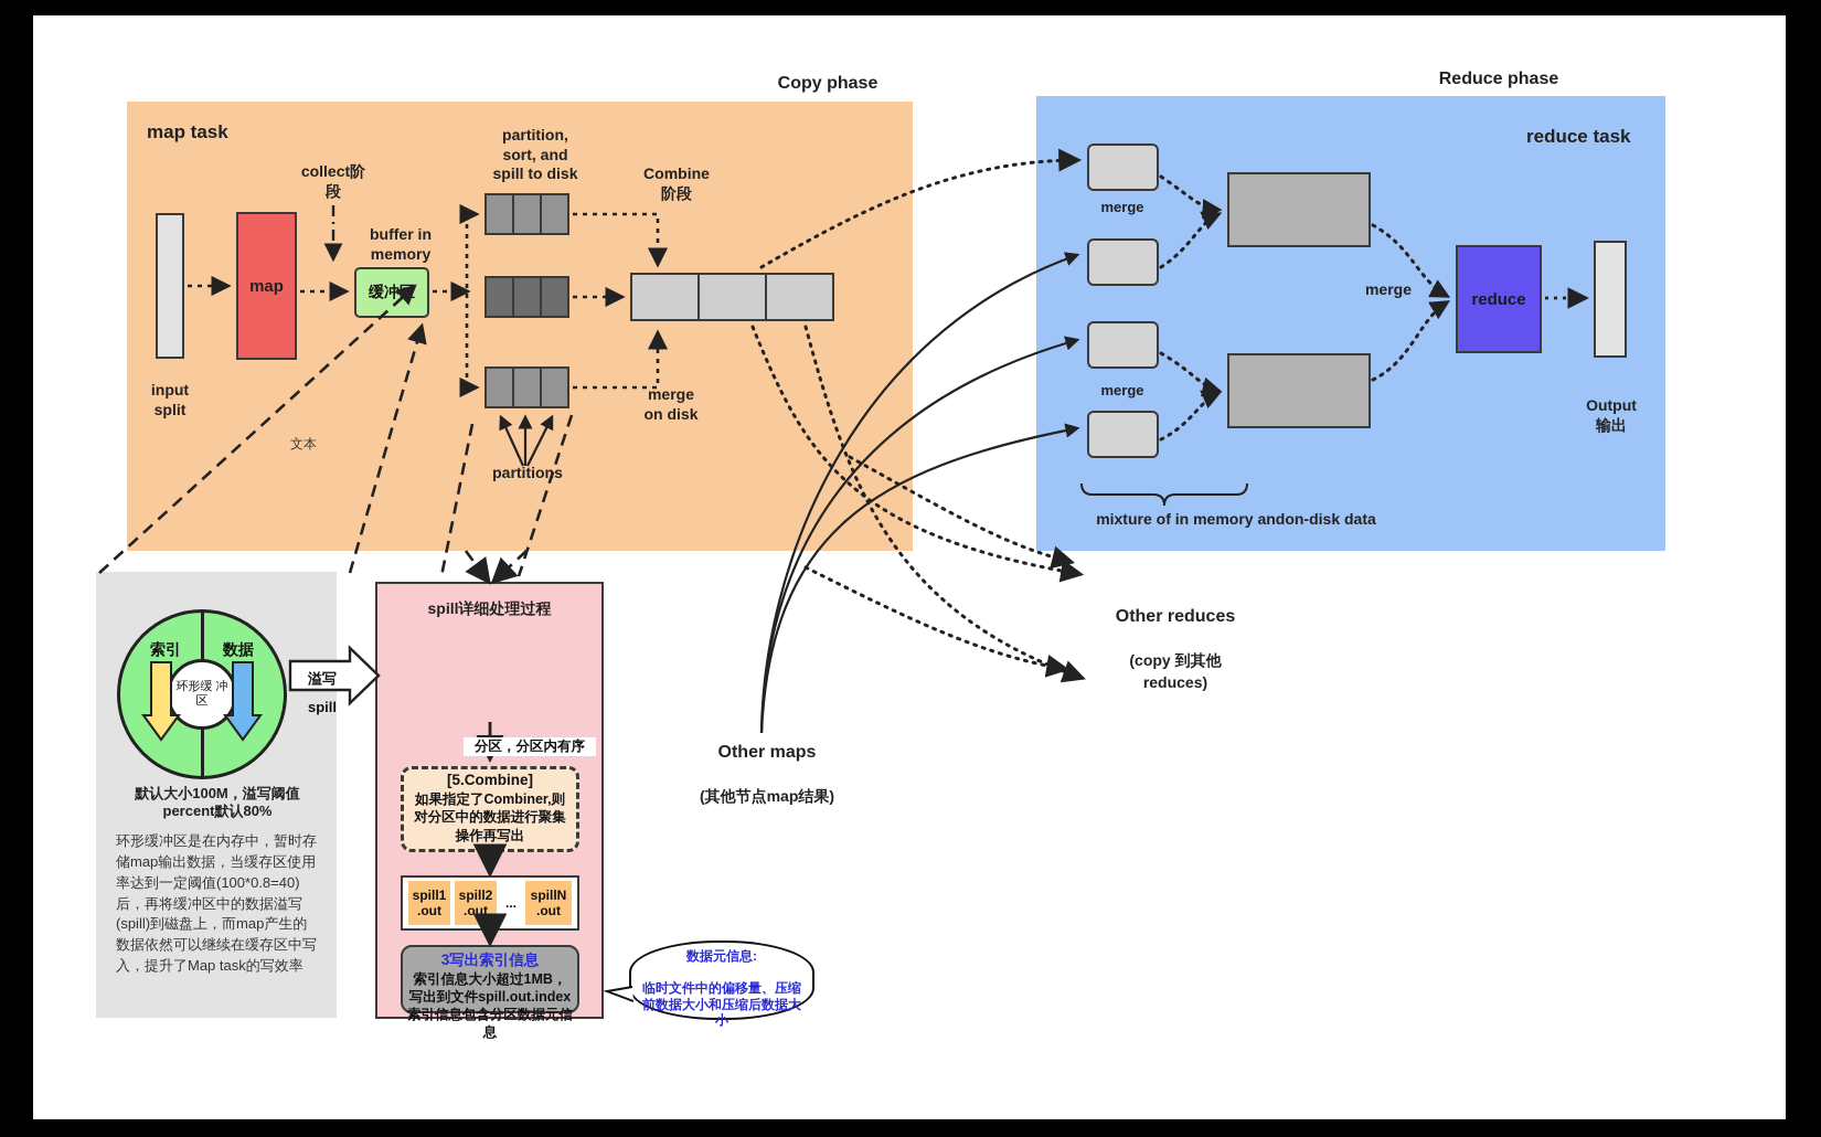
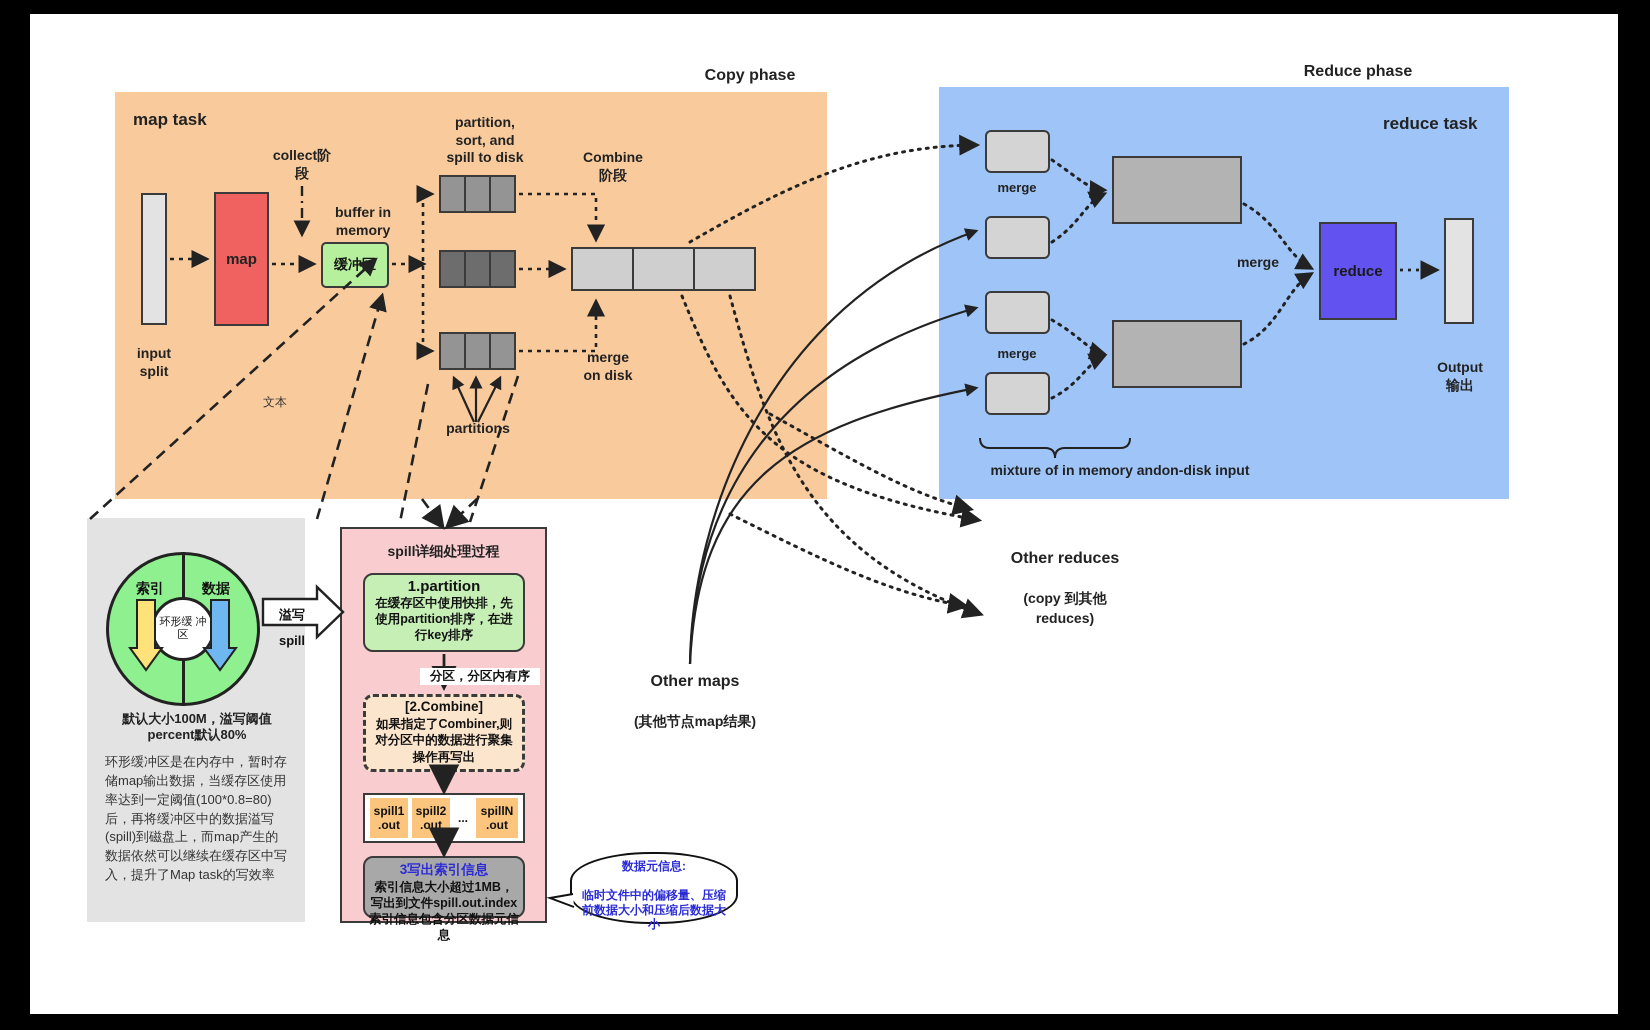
  Copy phase
  Reduce phase
  map task
  input
  split
  map
  collect阶
  段
  buffer in
  memory
  缓冲区
  partition,
  sort, and
  spill to disk
  Combine
  阶段
  merge
  on disk
  partitions
  文本
  reduce task
  merge
  merge
  merge
  reduce
  Output
  输出
- mixture of in memory andon-disk data
+ mixture of in memory andon-disk input
  Other maps
  (其他节点map结果)
  Other reduces
  (copy 到其他
  reduces)
  索引
  数据
  环形缓 冲区
  溢写
  spill
  默认大小100M，溢写阈值
  percent默认80%
- 环形缓冲区是在内存中，暂时存储map输出数据，当缓存区使用率达到一定阈值(100*0.8=40)后，再将缓冲区中的数据溢写(spill)到磁盘上，而map产生的数据依然可以继续在缓存区中写入，提升了Map task的写效率
+ 环形缓冲区是在内存中，暂时存储map输出数据，当缓存区使用率达到一定阈值(100*0.8=80)后，再将缓冲区中的数据溢写(spill)到磁盘上，而map产生的数据依然可以继续在缓存区中写入，提升了Map task的写效率
  spill详细处理过程
+ 1.partition
+ 在缓存区中使用快排，先使用partition排序，在进行key排序
  分区，分区内有序
- [5.Combine]
+ [2.Combine]
  如果指定了Combiner,则对分区中的数据进行聚集操作再写出
  spill1
  .out
  spill2
  .out
  ...
  spillN
  .out
  3写出索引信息
  索引信息大小超过1MB，写出到文件spill.out.index
  索引信息包含分区数据元信息
  数据元信息:
  临时文件中的偏移量、压缩前数据大小和压缩后数据大小
